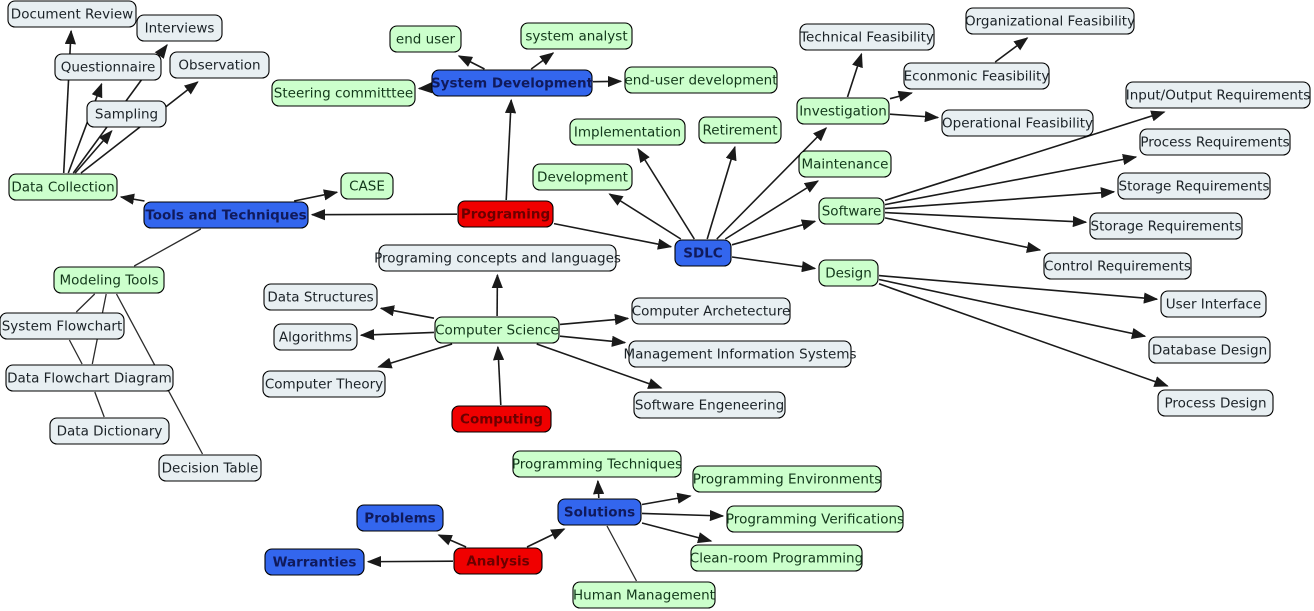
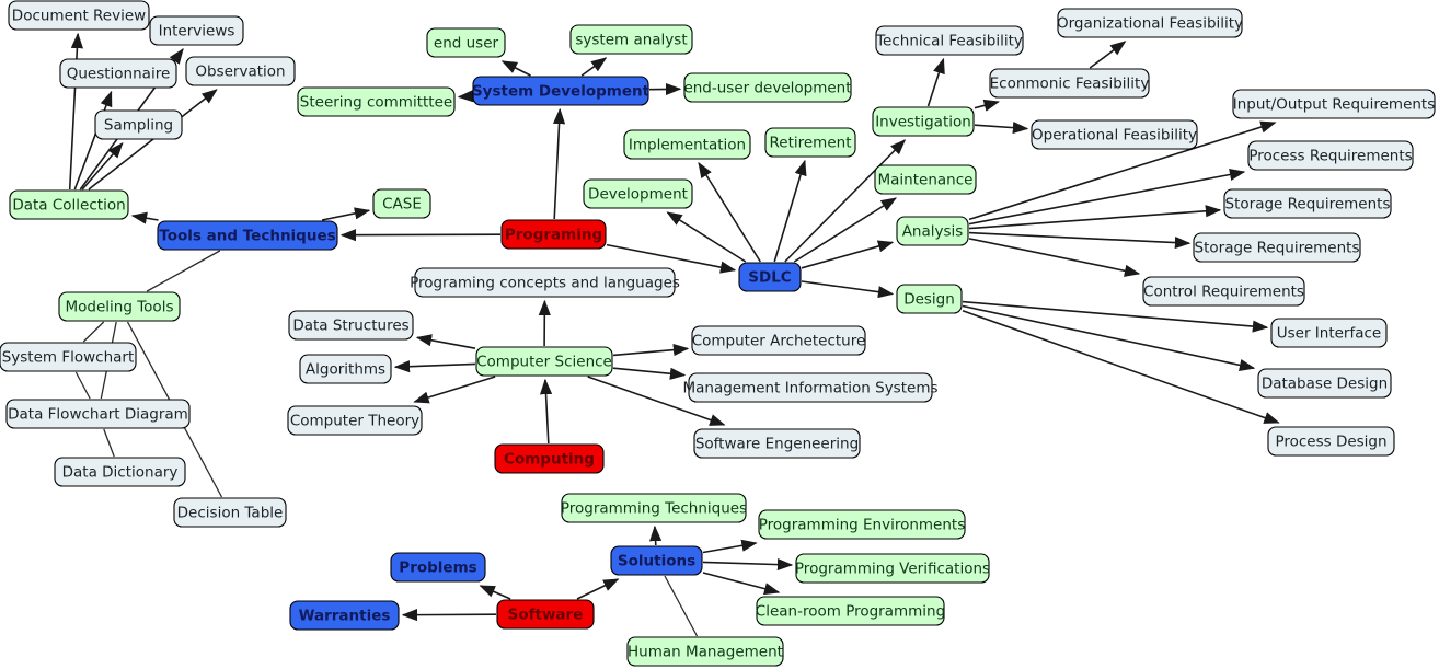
  Document Review
  Interviews
  Questionnaire
  Observation
  Sampling
  Data Collection
  Tools and Techniques
  CASE
  Modeling Tools
  System Flowchart
  Data Flowchart Diagram
  Data Dictionary
  Decision Table
  Steering committtee
  end user
  system analyst
  System Development
  end-user development
  Implementation
  Retirement
  Development
  Programing
  Programing concepts and languages
  SDLC
  Maintenance
  Investigation
- Software
+ Analysis
  Design
  Technical Feasibility
  Organizational Feasibility
  Econmonic Feasibility
  Operational Feasibility
  Input/Output Requirements
  Process Requirements
  Storage Requirements
  Storage Requirements
  Control Requirements
  User Interface
  Database Design
  Process Design
  Data Structures
  Algorithms
  Computer Theory
  Computer Science
  Computing
  Computer Archetecture
  Management Information Systems
  Software Engeneering
  Programming Techniques
  Solutions
  Problems
  Warranties
- Analysis
+ Software
  Programming Environments
  Programming Verifications
  Clean-room Programming
  Human Management
